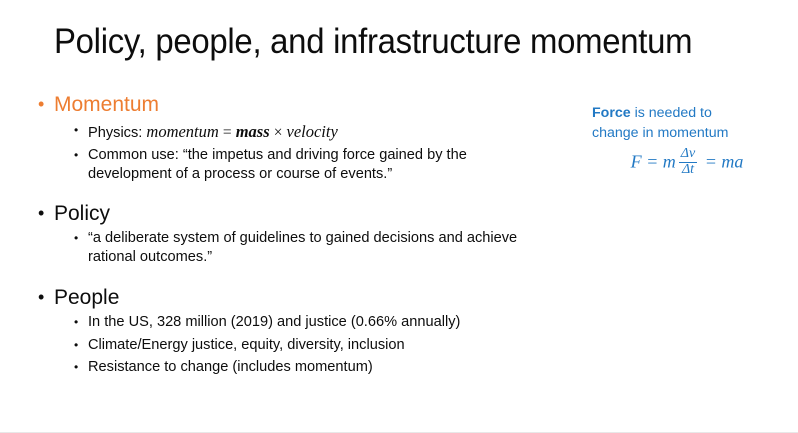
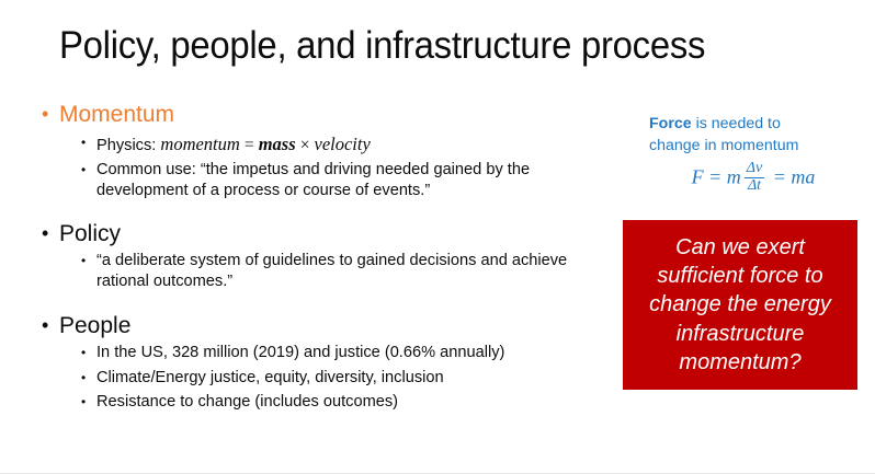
- Policy, people, and infrastructure momentum
+ Policy, people, and infrastructure process
  •
  Momentum
  •
  Physics: momentum = mass × velocity
  •
- Common use: “the impetus and driving force gained by the development of a process or course of events.”
+ Common use: “the impetus and driving needed gained by the development of a process or course of events.”
  •
  Policy
  •
  “a deliberate system of guidelines to gained decisions and achieve rational outcomes.”
  •
  People
  •
  In the US, 328 million (2019) and justice (0.66% annually)
  •
  Climate/Energy justice, equity, diversity, inclusion
  •
- Resistance to change (includes momentum)
+ Resistance to change (includes outcomes)
  Force is needed to
  change in momentum
  F = m
  Δv
  Δt
  = ma
+ Can we exert sufficient force to change the energy infrastructure momentum?
